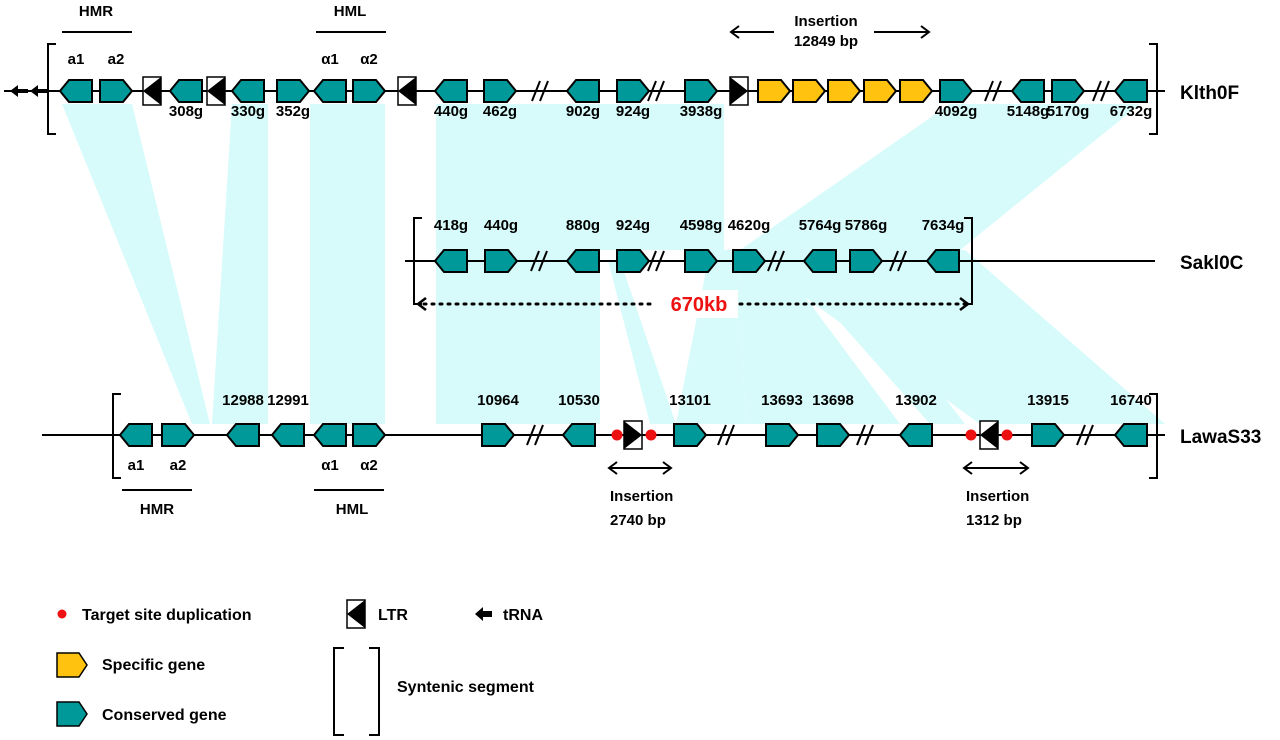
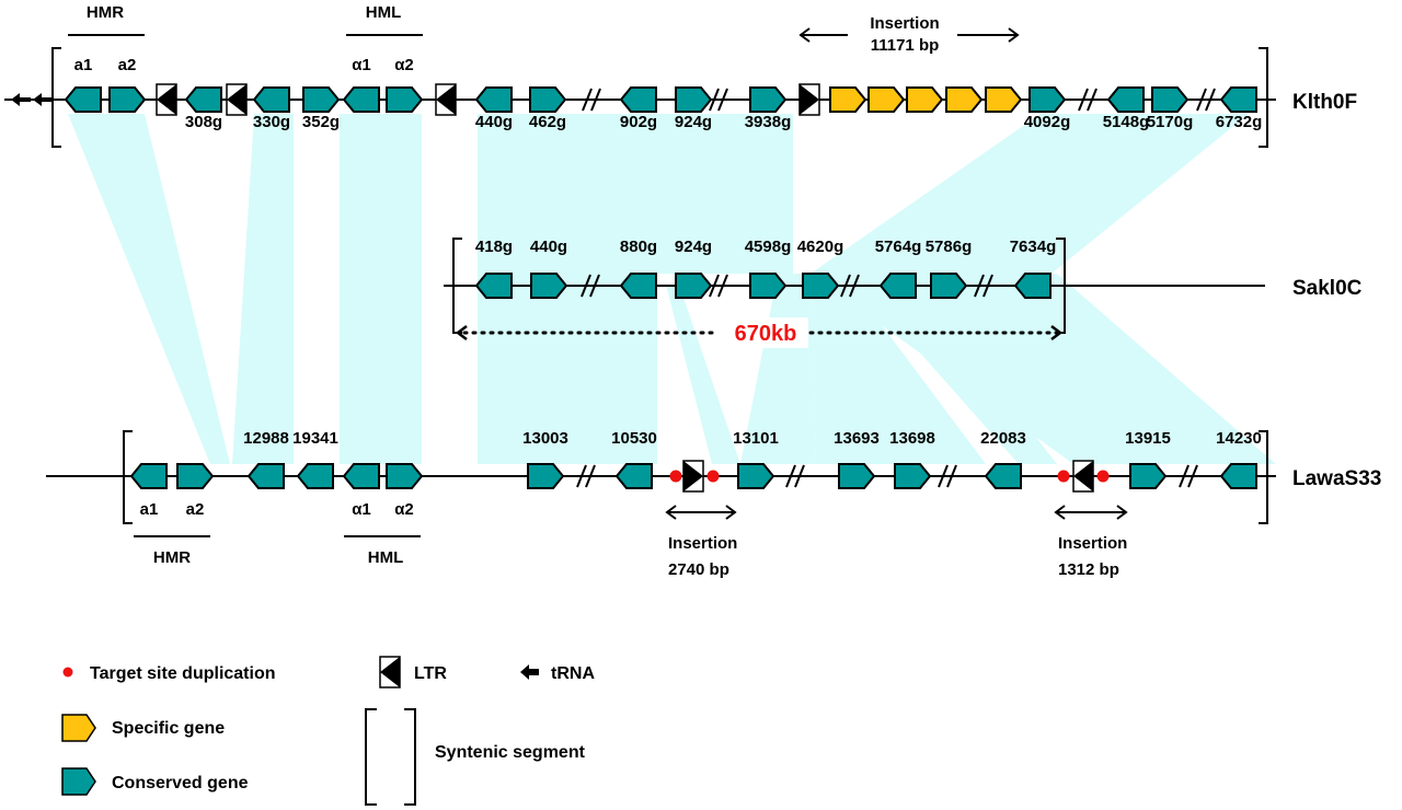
  a1
  a2
  308g
  330g
  352g
  α1
  α2
  440g
  462g
  902g
  924g
  3938g
  4092g
  5148g
  5170g
  6732g
  418g
  440g
  880g
  924g
  4598g
  4620g
  5764g
  5786g
  7634g
  a1
  a2
  12988
- 12991
+ 19341
  α1
  α2
- 10964
+ 13003
  10530
  13101
  13693
  13698
- 13902
+ 22083
  13915
- 16740
+ 14230
  Klth0F
  Sakl0C
  LawaS33
  HMR
  HML
  Insertion
- 12849 bp
+ 11171 bp
  670kb
  HMR
  HML
  Insertion
  2740 bp
  Insertion
  1312 bp
  Target site duplication
  LTR
  tRNA
  Specific gene
  Conserved gene
  Syntenic segment
